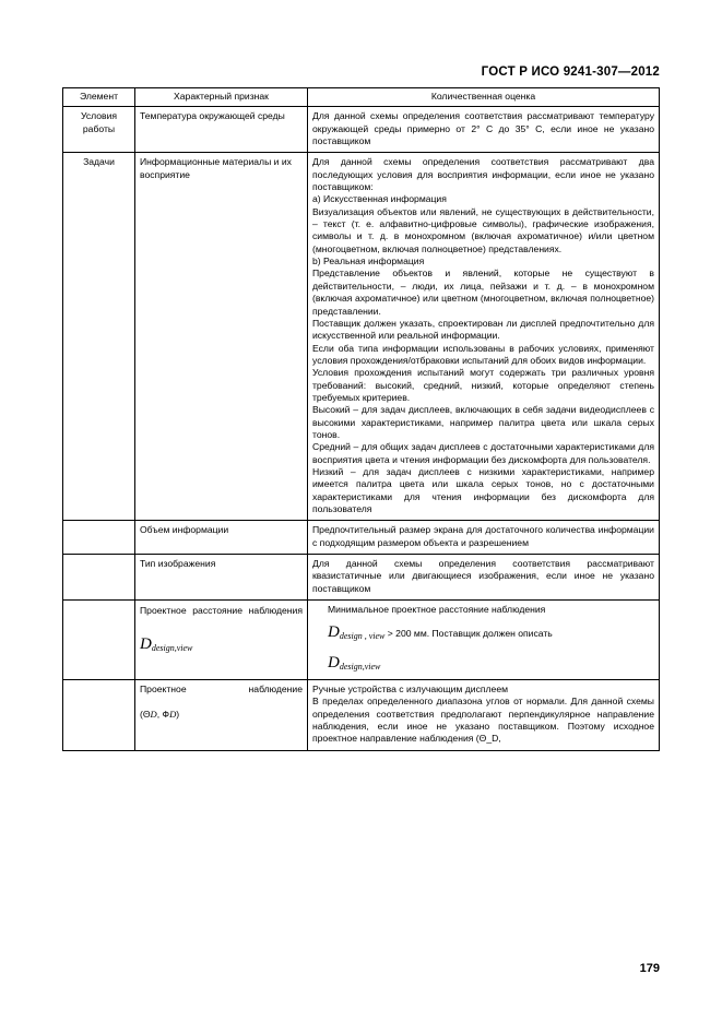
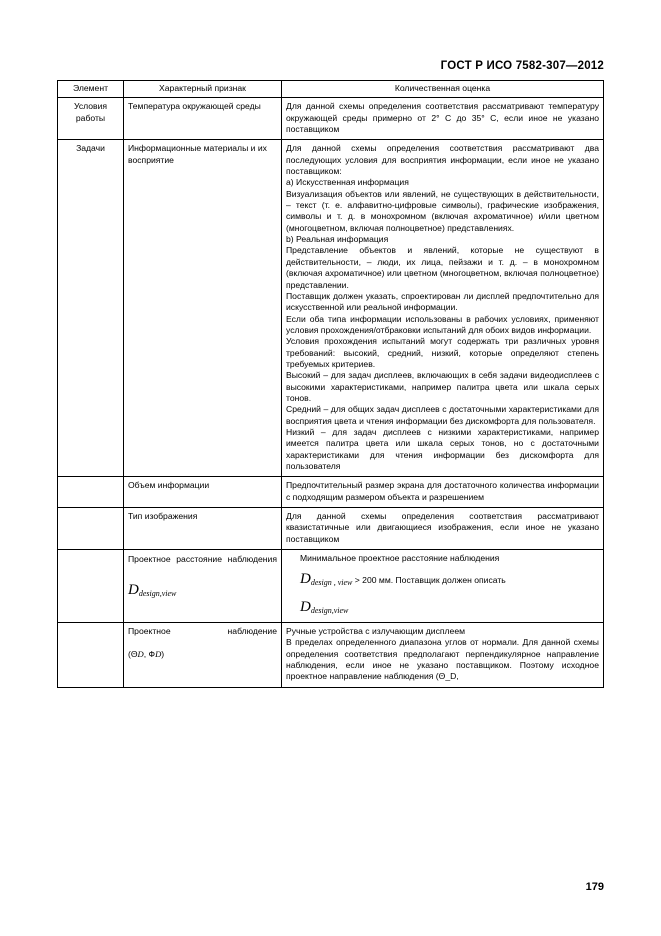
- ГОСТ Р ИСО 9241-307—2012
+ ГОСТ Р ИСО 7582-307—2012
  Элемент	Характерный признак	Количественная оценка
  Условия работы	Температура окружающей среды	Для данной схемы определения соответствия рассматривают температуру окружающей среды примерно от 2° С до 35° С, если иное не указано поставщиком
  Задачи	Информационные материалы и их восприятие	Для данной схемы определения соответствия рассматривают два последующих условия для восприятия информации, если иное не указано поставщиком: a) Искусственная информация Визуализация объектов или явлений, не существующих в действительности, – текст (т. е. алфавитно-цифровые символы), графические изображения, символы и т. д. в монохромном (включая ахроматичное) и/или цветном (многоцветном, включая полноцветное) представлениях. b) Реальная информация Представление объектов и явлений, которые не существуют в действительности, – люди, их лица, пейзажи и т. д. – в монохромном (включая ахроматичное) или цветном (многоцветном, включая полноцветное) представлении. Поставщик должен указать, спроектирован ли дисплей предпочтительно для искусственной или реальной информации. Если оба типа информации использованы в рабочих условиях, применяют условия прохождения/отбраковки испытаний для обоих видов информации. Условия прохождения испытаний могут содержать три различных уровня требований: высокий, средний, низкий, которые определяют степень требуемых критериев. Высокий – для задач дисплеев, включающих в себя задачи видеодисплеев с высокими характеристиками, например палитра цвета или шкала серых тонов. Средний – для общих задач дисплеев с достаточными характеристиками для восприятия цвета и чтения информации без дискомфорта для пользователя. Низкий – для задач дисплеев с низкими характеристиками, например имеется палитра цвета или шкала серых тонов, но с достаточными характеристиками для чтения информации без дискомфорта для пользователя
  	Объем информации	Предпочтительный размер экрана для достаточного количества информации с подходящим размером объекта и разрешением
  	Тип изображения	Для данной схемы определения соответствия рассматривают квазистатичные или двигающиеся изображения, если иное не указано поставщиком
  	Проектное расстояние наблюдения Ddesign,view	Минимальное проектное расстояние наблюдения Ddesign , view > 200 мм. Поставщик должен описать Ddesign,view
  	Проектное наблюдение (ΘD, ФD)	Ручные устройства с излучающим дисплеем В пределах определенного диапазона углов от нормали. Для данной схемы определения соответствия предполагают перпендикулярное направление наблюдения, если иное не указано поставщиком. Поэтому исходное проектное направление наблюдения (Θ_D,
  179
